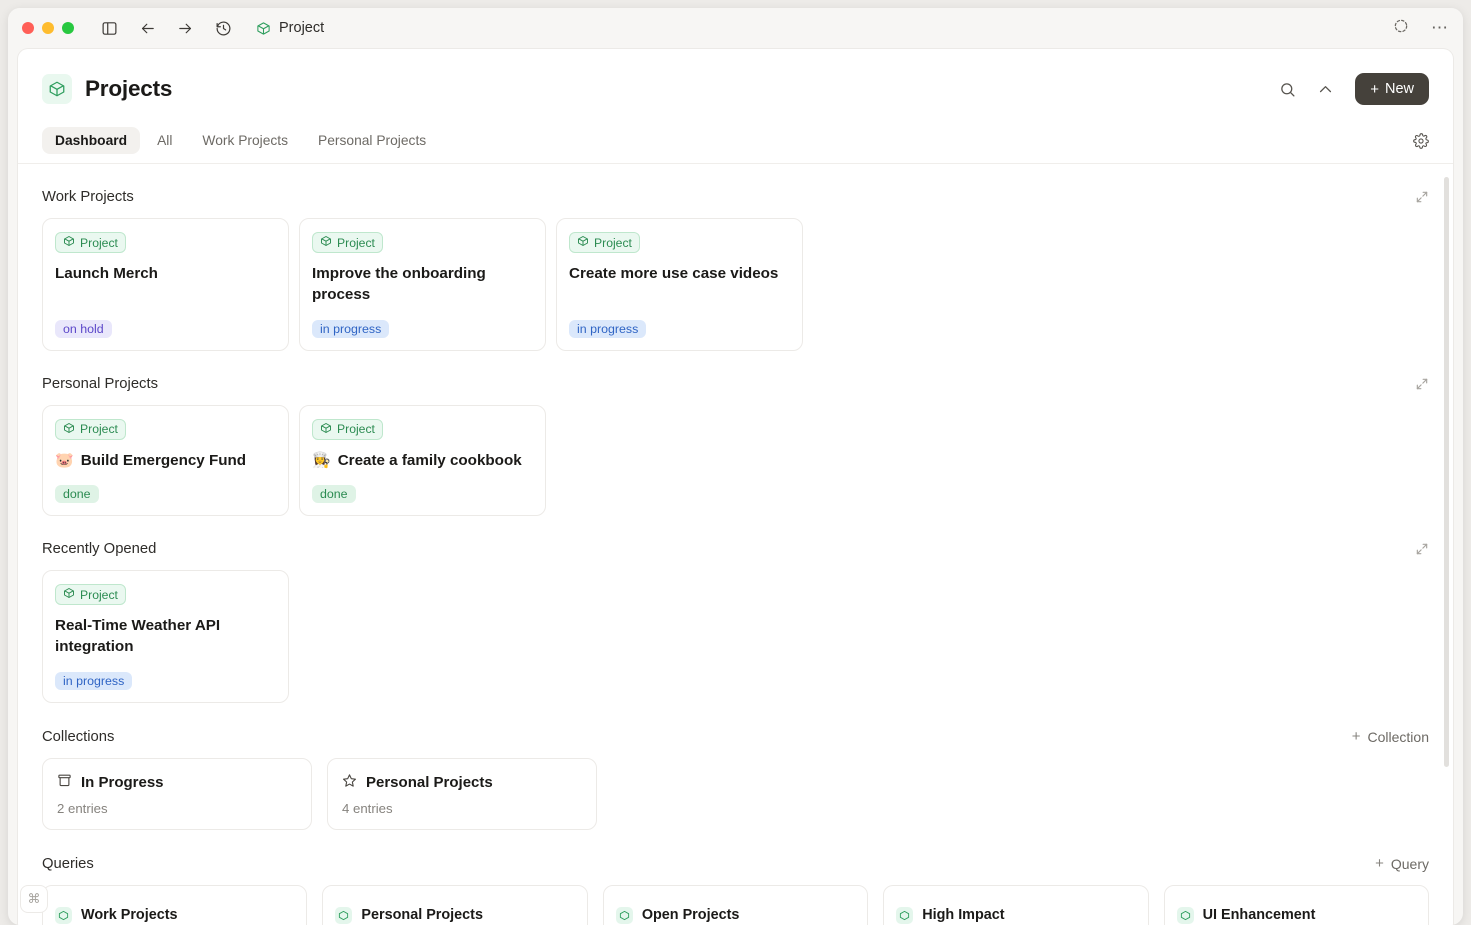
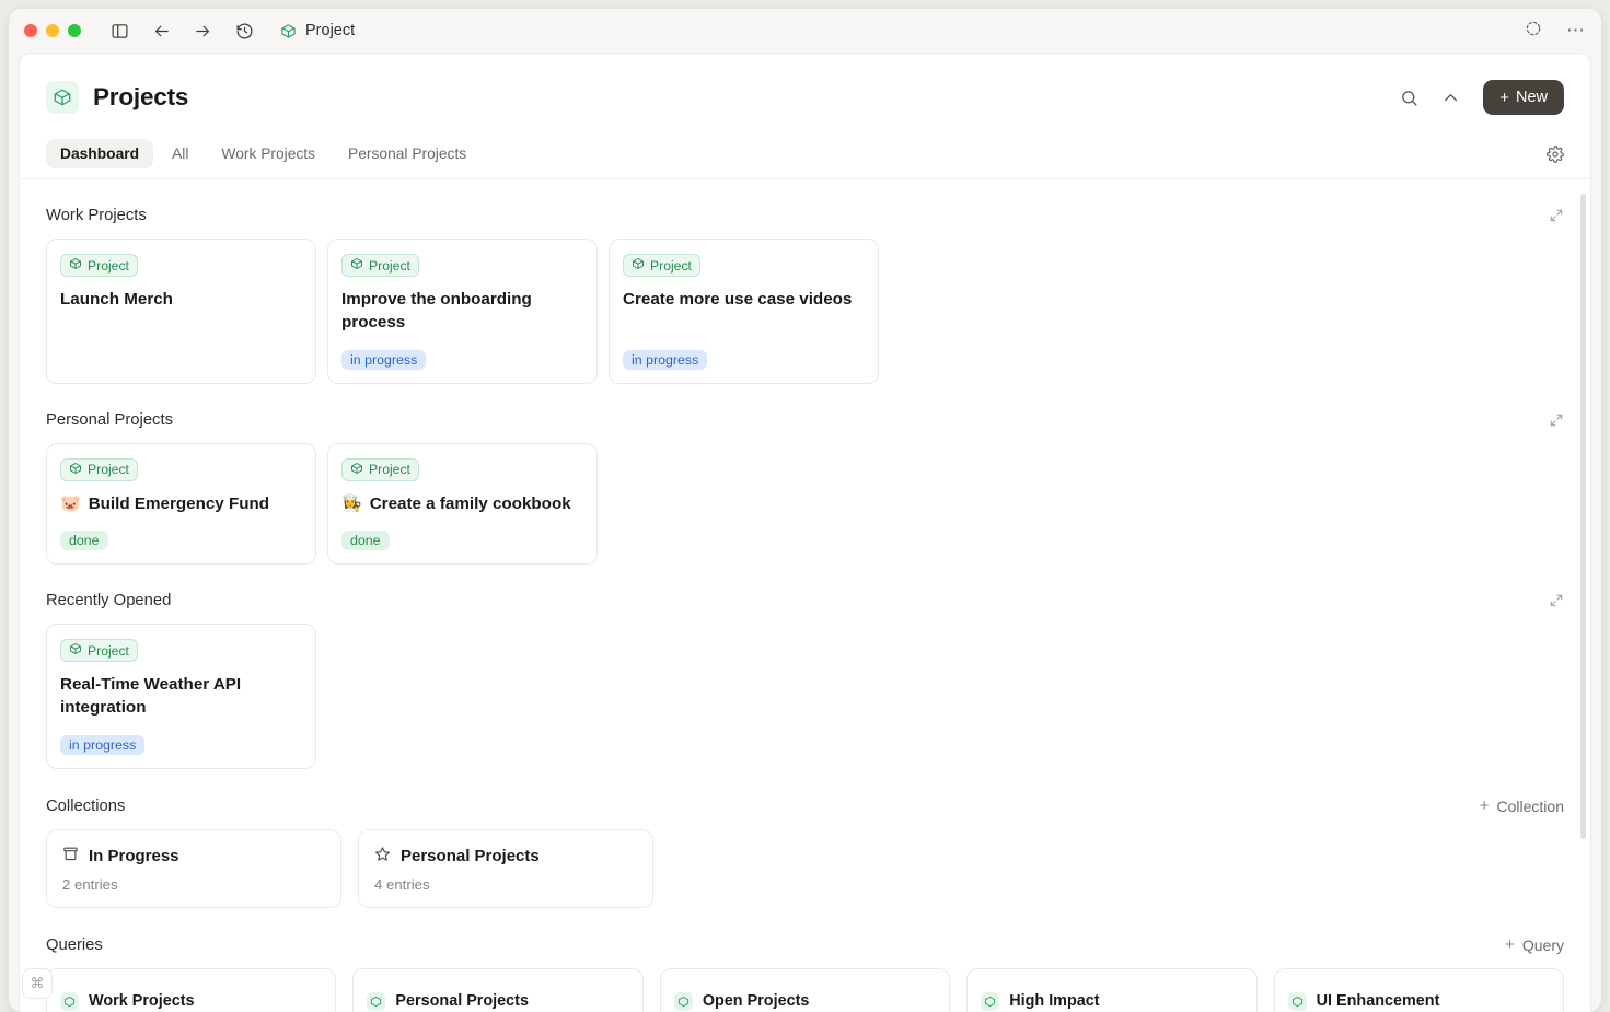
  Project
  ⋯
  Projects
  +
  New
  Dashboard
  All
  Work Projects
  Personal Projects
  Work Projects
  Project
  Launch Merch
- on hold
  Project
  Improve the onboarding process
  in progress
  Project
  Create more use case videos
  in progress
  Personal Projects
  Project
  🐷
  Build Emergency Fund
  done
  Project
  👩‍🍳
  Create a family cookbook
  done
  Recently Opened
  Project
  Real-Time Weather API integration
  in progress
  Collections
  +
  Collection
  In Progress
  2 entries
  Personal Projects
  4 entries
  Queries
  +
  Query
  Work Projects
  Personal Projects
  Open Projects
  High Impact
  UI Enhancement
  ⌘
